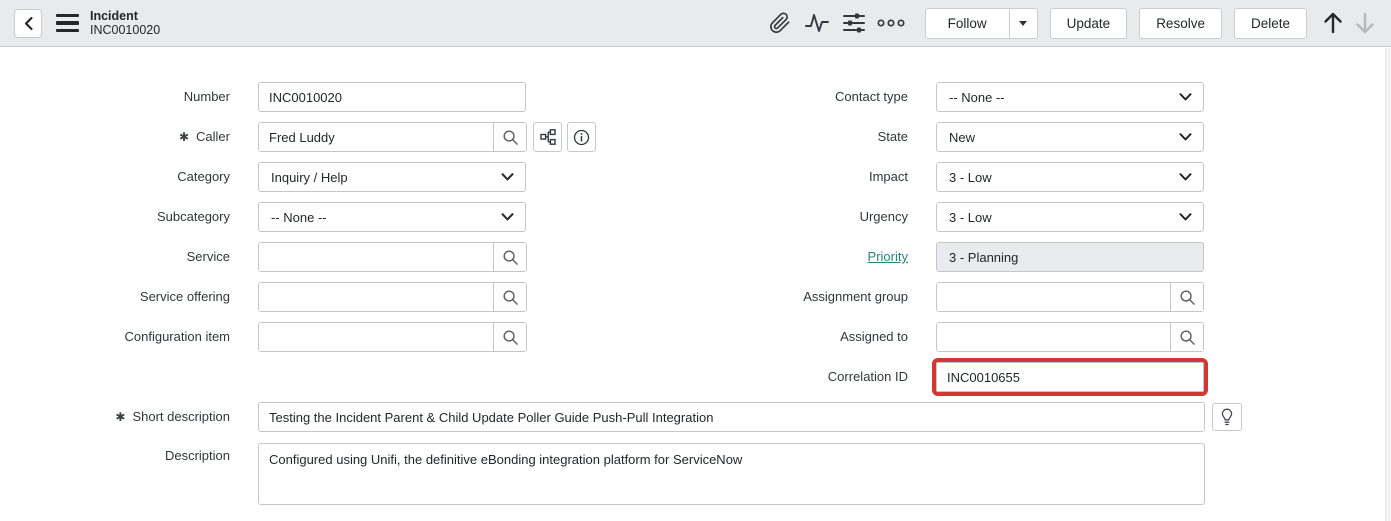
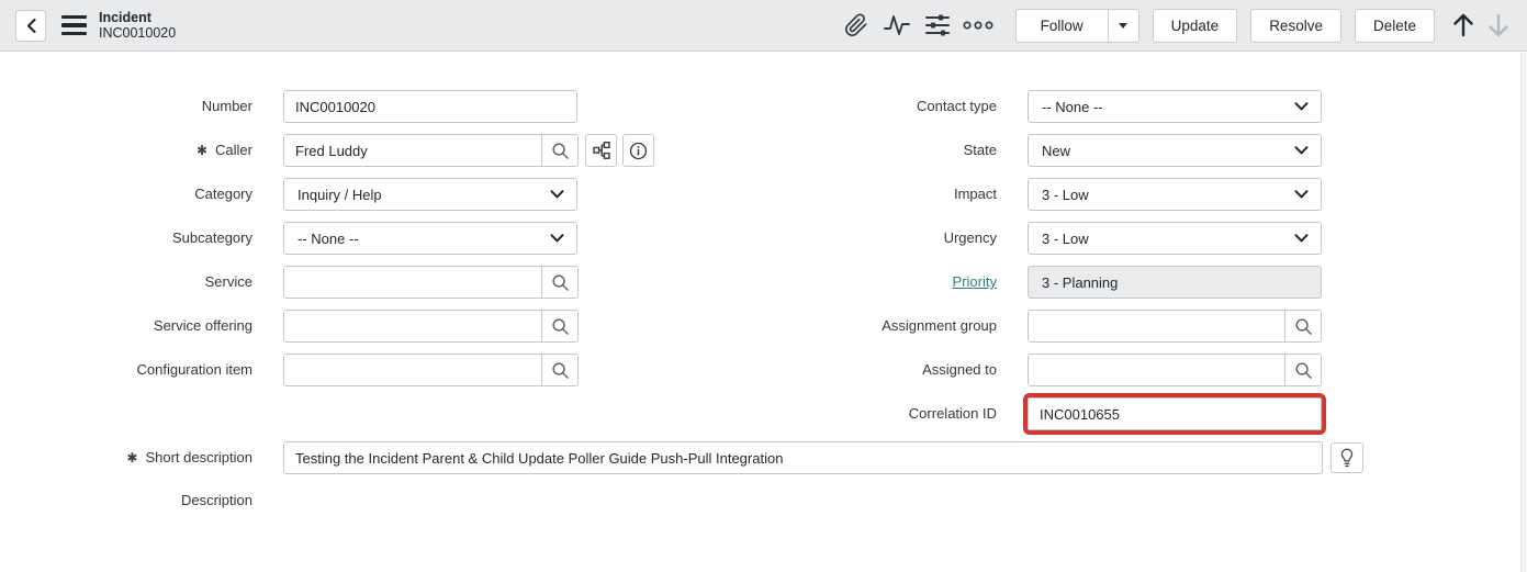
  Incident
  INC0010020
  Follow
  Update
  Resolve
  Delete
  Number
  INC0010020
  ✱ Caller
  Fred Luddy
  Category
  Inquiry / Help
  Subcategory
  -- None --
  Service
  Service offering
  Configuration item
  Contact type
  -- None --
  State
  New
  Impact
  3 - Low
  Urgency
  3 - Low
  Priority
  3 - Planning
  Assignment group
  Assigned to
  Correlation ID
  INC0010655
  ✱ Short description
  Testing the Incident Parent & Child Update Poller Guide Push-Pull Integration
  Description
- Configured using Unifi, the definitive eBonding integration platform for ServiceNow
